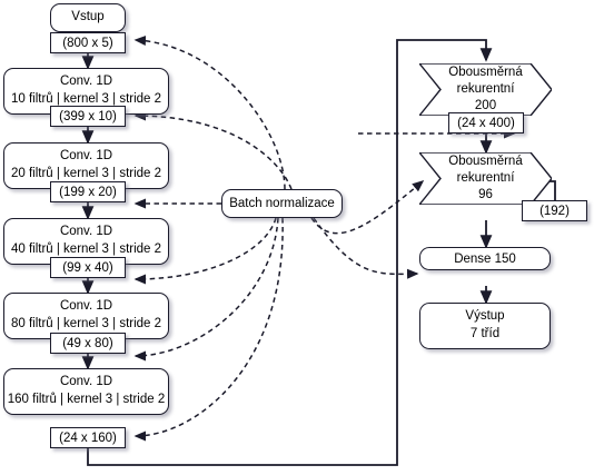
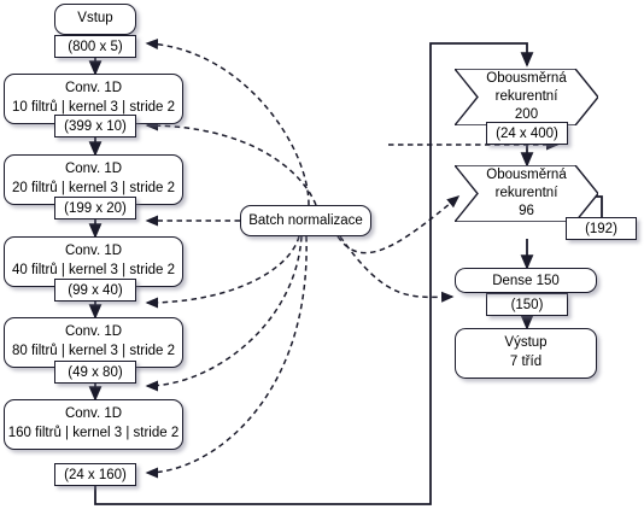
  Vstup
  (800 x 5)
  Conv. 1D
  10 filtrů | kernel 3 | stride 2
  (399 x 10)
  Conv. 1D
  20 filtrů | kernel 3 | stride 2
  (199 x 20)
  Conv. 1D
  40 filtrů | kernel 3 | stride 2
  (99 x 40)
  Conv. 1D
  80 filtrů | kernel 3 | stride 2
  (49 x 80)
  Conv. 1D
  160 filtrů | kernel 3 | stride 2
  (24 x 160)
  Batch normalizace
  Obousměrná
  rekurentní
  200
  (24 x 400)
  Obousměrná
  rekurentní
  96
  (192)
  Dense 150
+ (150)
  Výstup
  7 tříd
